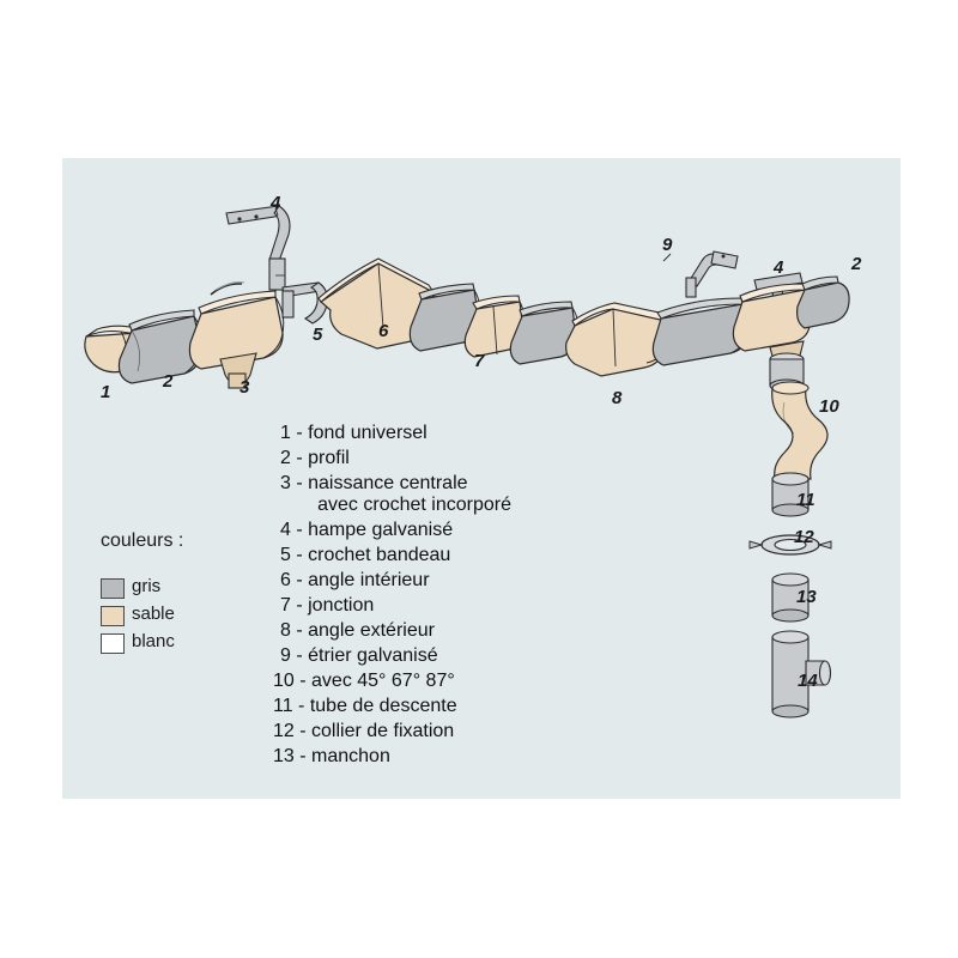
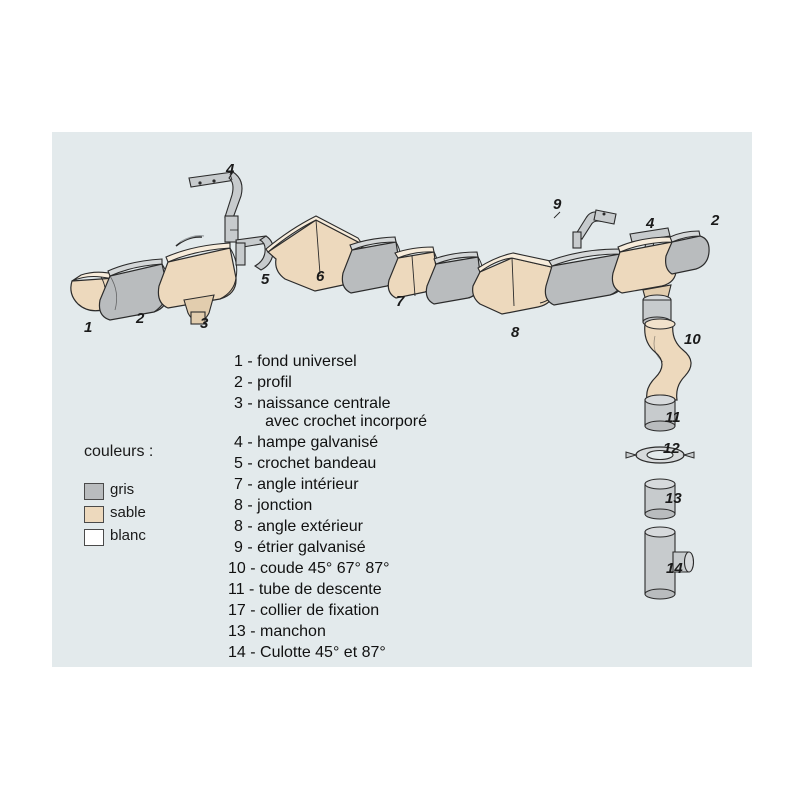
  1
  2
  3
  4
  5
  6
  7
  8
  9
  4
  2
  10
  11
  12
  13
  14
  couleurs :
  gris
  sable
  blanc
  1 - fond universel
  2 - profil
  3 - naissance centrale
  avec crochet incorporé
  4 - hampe galvanisé
  5 - crochet bandeau
- 6 - angle intérieur
+ 7 - angle intérieur
- 7 - jonction
+ 8 - jonction
  8 - angle extérieur
  9 - étrier galvanisé
- 10 - avec 45° 67° 87°
+ 10 - coude 45° 67° 87°
  11 - tube de descente
- 12 - collier de fixation
+ 17 - collier de fixation
  13 - manchon
+ 14 - Culotte 45° et 87°
